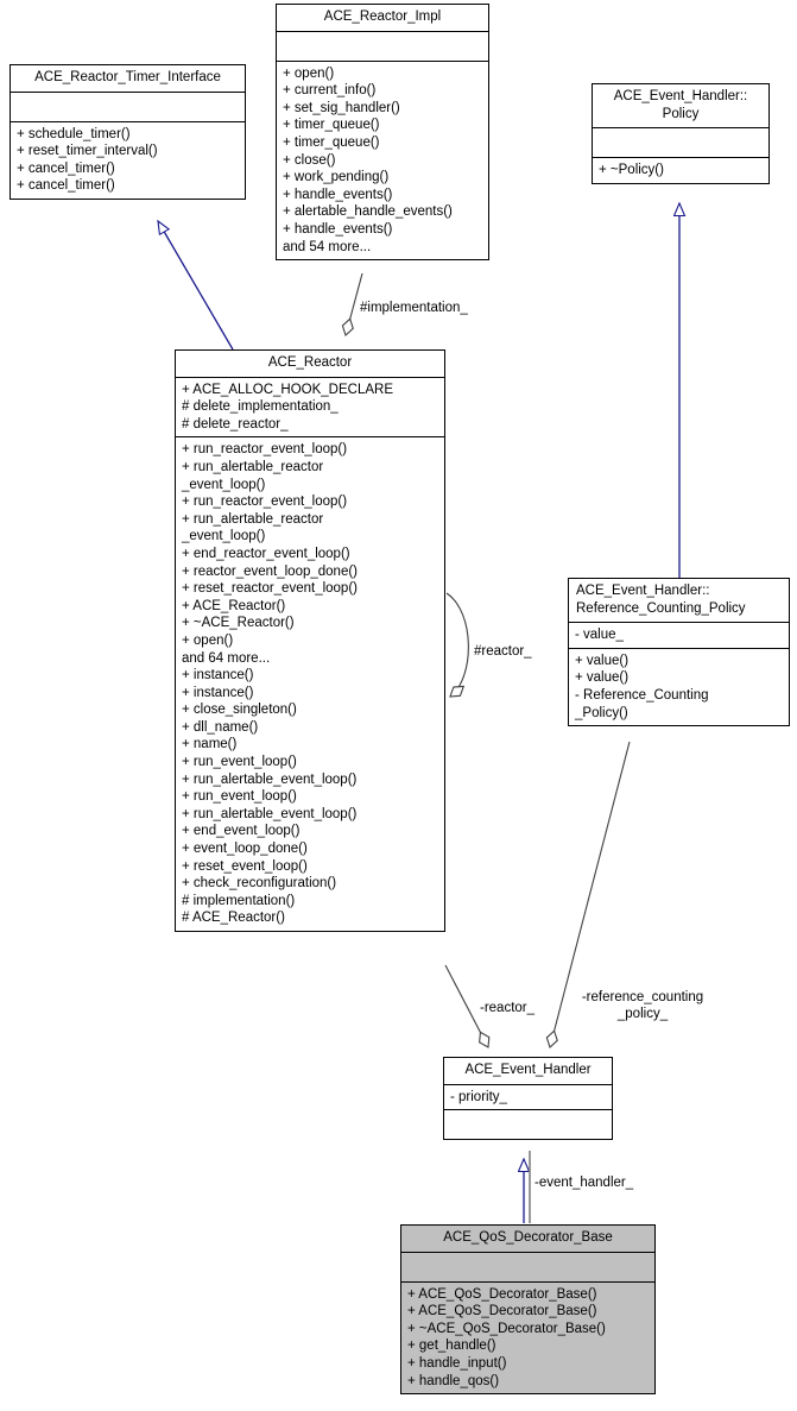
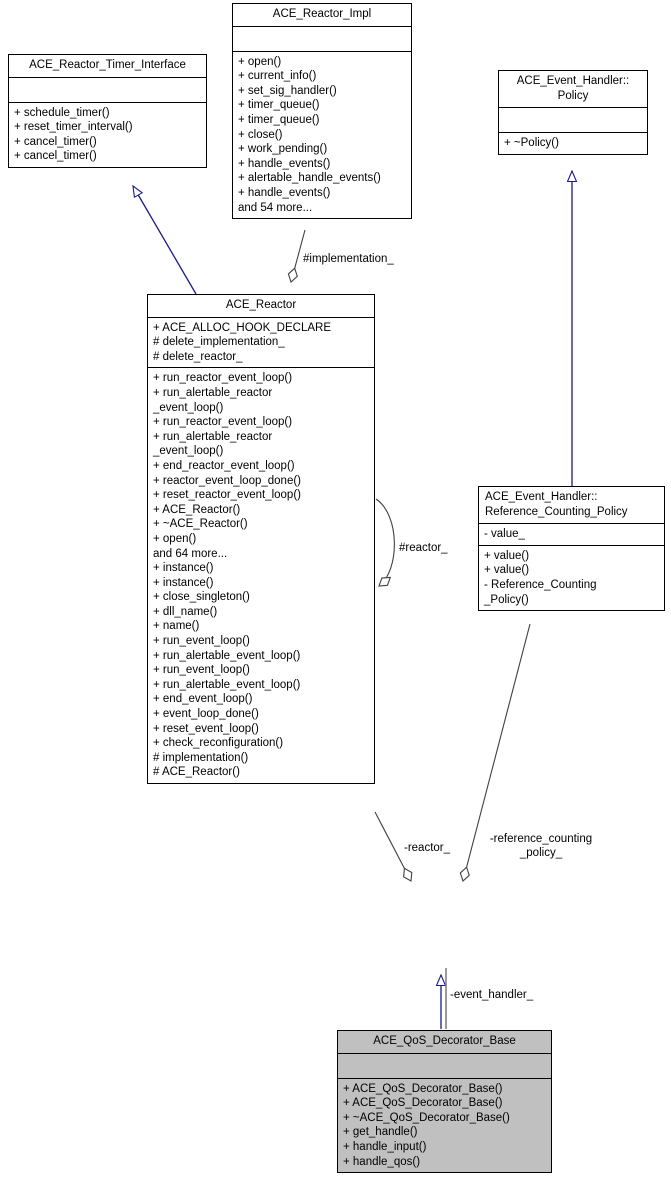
  ACE_Reactor_Timer_Interface
  + schedule_timer()
  + reset_timer_interval()
  + cancel_timer()
  + cancel_timer()
  ACE_Reactor_Impl
  + open()
  + current_info()
  + set_sig_handler()
  + timer_queue()
  + timer_queue()
  + close()
  + work_pending()
  + handle_events()
  + alertable_handle_events()
  + handle_events()
  and 54 more...
  ACE_Event_Handler::
  Policy
  + ~Policy()
  ACE_Reactor
  + ACE_ALLOC_HOOK_DECLARE
  # delete_implementation_
  # delete_reactor_
  + run_reactor_event_loop()
  + run_alertable_reactor
  _event_loop()
  + run_reactor_event_loop()
  + run_alertable_reactor
  _event_loop()
  + end_reactor_event_loop()
  + reactor_event_loop_done()
  + reset_reactor_event_loop()
  + ACE_Reactor()
  + ~ACE_Reactor()
  + open()
  and 64 more...
  + instance()
  + instance()
  + close_singleton()
  + dll_name()
  + name()
  + run_event_loop()
  + run_alertable_event_loop()
  + run_event_loop()
  + run_alertable_event_loop()
  + end_event_loop()
  + event_loop_done()
  + reset_event_loop()
  + check_reconfiguration()
  # implementation()
  # ACE_Reactor()
  ACE_Event_Handler::
  Reference_Counting_Policy
  - value_
  + value()
  + value()
  - Reference_Counting
  _Policy()
- ACE_Event_Handler
- - priority_
  ACE_QoS_Decorator_Base
  + ACE_QoS_Decorator_Base()
  + ACE_QoS_Decorator_Base()
  + ~ACE_QoS_Decorator_Base()
  + get_handle()
  + handle_input()
  + handle_qos()
  #implementation_
  #reactor_
  -reactor_
  -reference_counting
  _policy_
  -event_handler_
